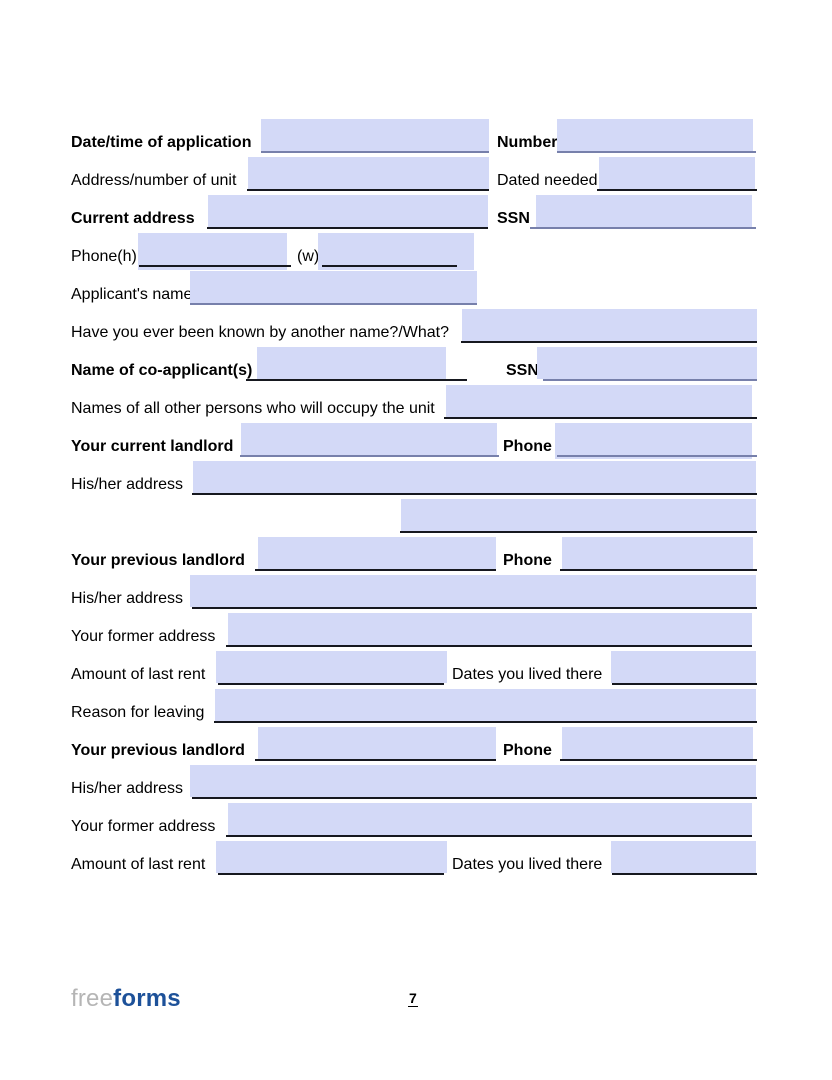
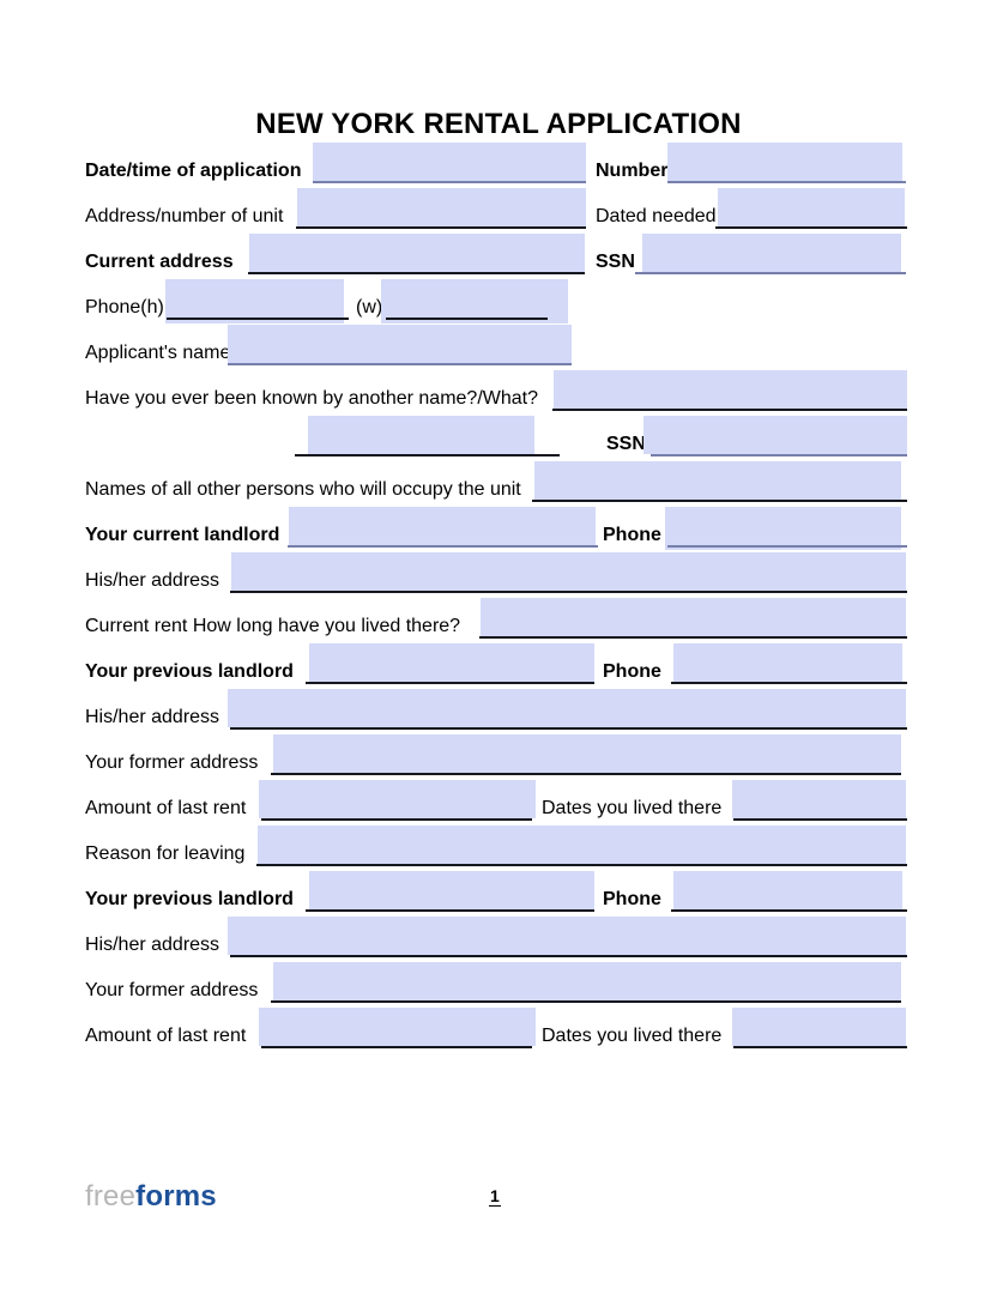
+ NEW YORK RENTAL APPLICATION
  Date/time of application
  Number
  Address/number of unit
  Dated needed
  Current address
  SSN
  Phone(h)
  (w)
  Applicant's name
  Have you ever been known by another name?/What?
- Name of co-applicant(s)
  SSN
  Names of all other persons who will occupy the unit
  Your current landlord
  Phone
  His/her address
+ Current rent How long have you lived there?
  Your previous landlord
  Phone
  His/her address
  Your former address
  Amount of last rent
  Dates you lived there
  Reason for leaving
  Your previous landlord
  Phone
  His/her address
  Your former address
  Amount of last rent
  Dates you lived there
  freeforms
- 7
+ 1
